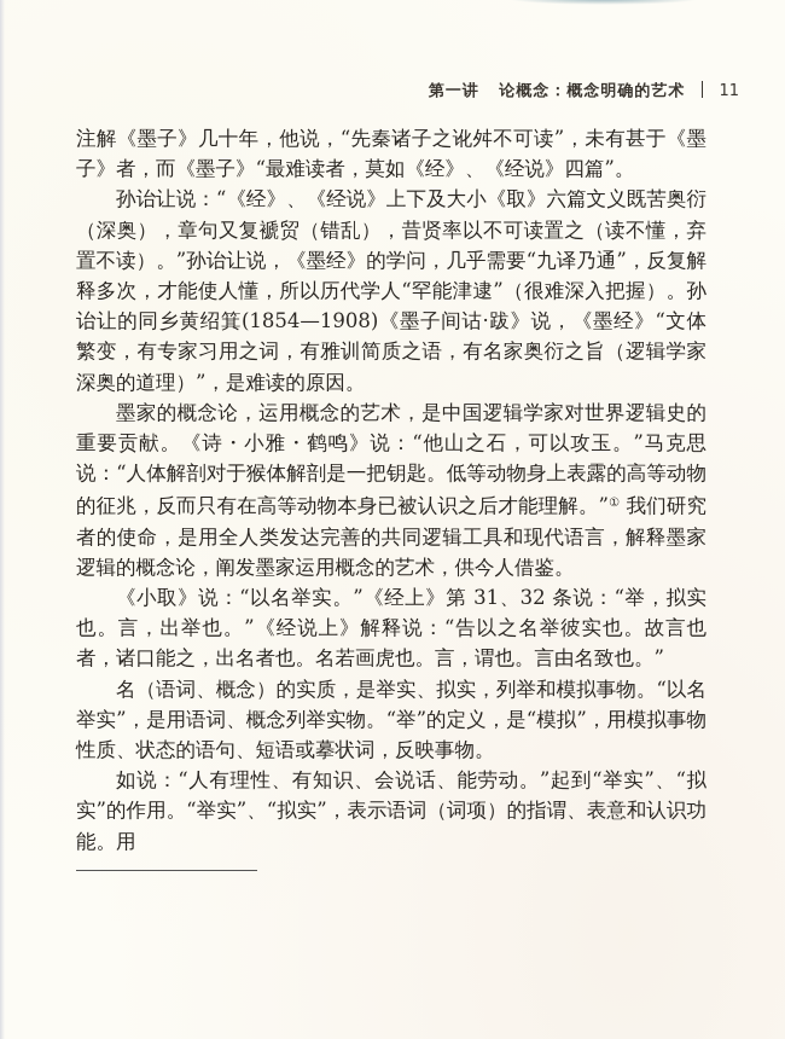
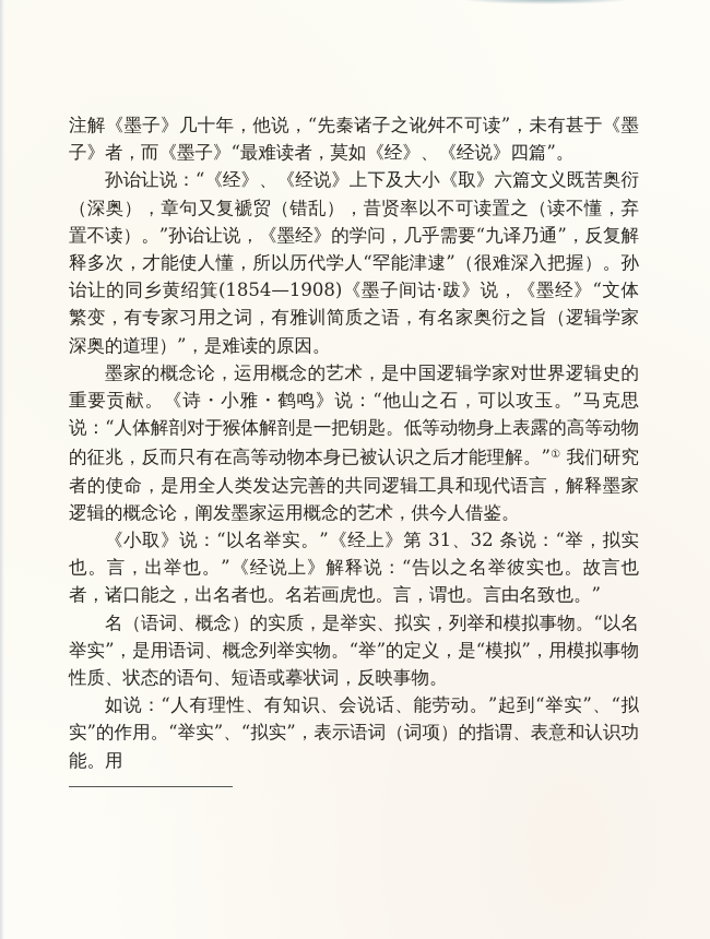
- 第一讲 论概念：概念明确的艺术 11
  注解《墨子》几十年，他说，“先秦诸子之讹舛不可读”，未有甚于《墨子》者，而《墨子》“最难读者，莫如《经》、《经说》四篇”。
  孙诒让说：“《经》、《经说》上下及大小《取》六篇文义既苦奥衍（深奥），章句又复褫贸（错乱），昔贤率以不可读置之（读不懂，弃置不读）。”孙诒让说，《墨经》的学问，几乎需要“九译乃通”，反复解释多次，才能使人懂，所以历代学人“罕能津逮”（很难深入把握）。孙诒让的同乡黄绍箕(1854—1908)《墨子间诂·跋》说，《墨经》“文体繁变，有专家习用之词，有雅训简质之语，有名家奥衍之旨（逻辑学家深奥的道理）”，是难读的原因。
  墨家的概念论，运用概念的艺术，是中国逻辑学家对世界逻辑史的重要贡献。《诗・小雅・鹤鸣》说：“他山之石，可以攻玉。”马克思说：“人体解剖对于猴体解剖是一把钥匙。低等动物身上表露的高等动物的征兆，反而只有在高等动物本身已被认识之后才能理解。”① 我们研究者的使命，是用全人类发达完善的共同逻辑工具和现代语言，解释墨家逻辑的概念论，阐发墨家运用概念的艺术，供今人借鉴。
  《小取》说：“以名举实。”《经上》第 31、32 条说：“举，拟实也。言，出举也。”《经说上》解释说：“告以之名举彼实也。故言也者，诸口能之，出名者也。名若画虎也。言，谓也。言由名致也。”
  名（语词、概念）的实质，是举实、拟实，列举和模拟事物。“以名举实”，是用语词、概念列举实物。“举”的定义，是“模拟”，用模拟事物性质、状态的语句、短语或摹状词，反映事物。
  如说：“人有理性、有知识、会说话、能劳动。”起到“举实”、“拟实”的作用。“举实”、“拟实”，表示语词（词项）的指谓、表意和认识功能。用
